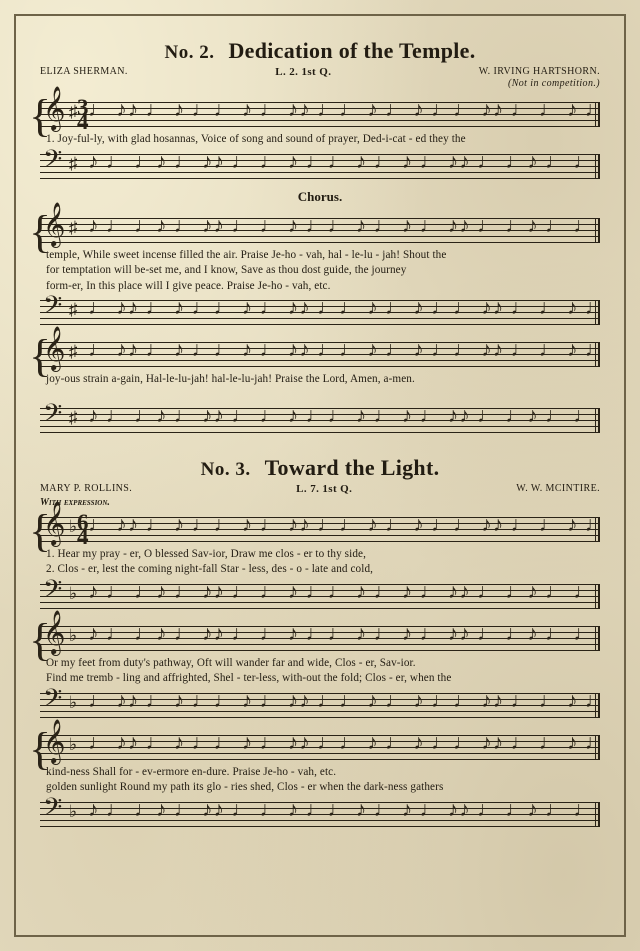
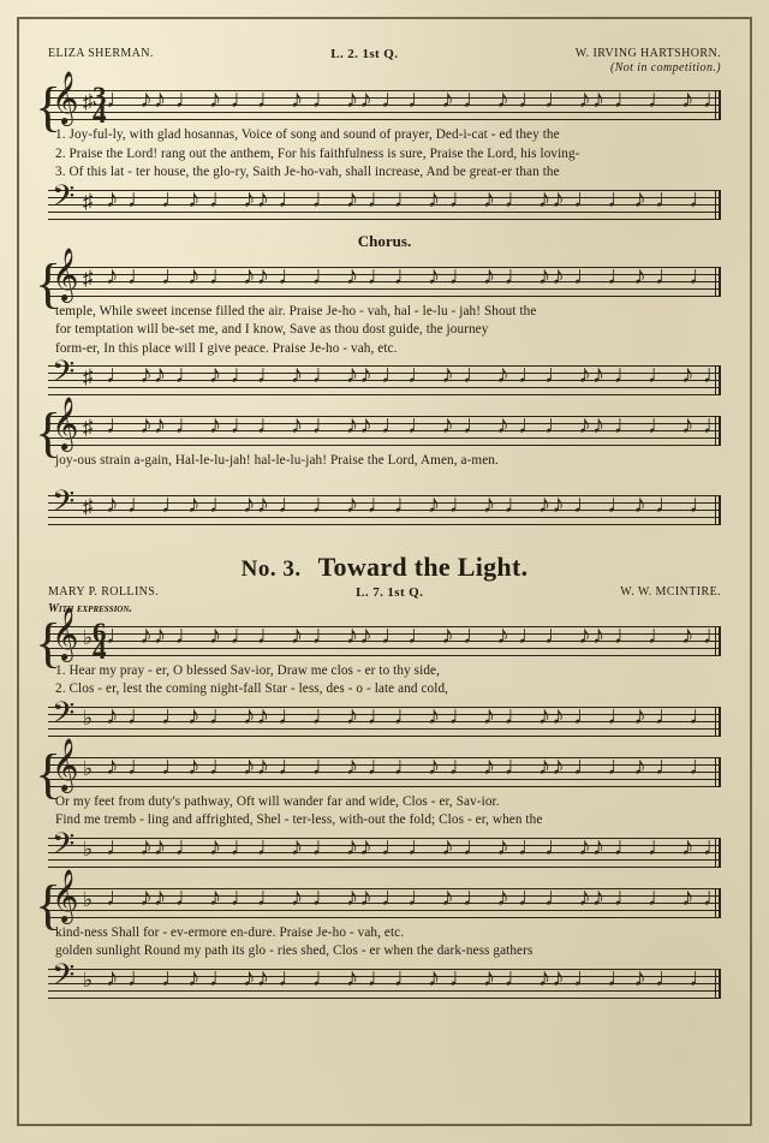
- No. 2.
- Dedication of the Temple.
  ELIZA SHERMAN.
  L. 2. 1st Q.
  W. IRVING HARTSHORN.
  (Not in competition.)
  𝄞
  ♯
  3
  4
  ♩ ♪♪ ♩ ♪ ♩♩ ♪ ♩ ♪♪ ♩♩ ♪ ♩ ♪ ♩♩ ♪♪ ♩ ♩ ♪
  1. Joy-ful-ly, with glad hosannas, Voice of song and sound of prayer, Ded-i-cat - ed they the
+ 2. Praise the Lord! rang out the anthem, For his faithfulness is sure, Praise the Lord, his loving-
+ 3. Of this lat - ter house, the glo-ry, Saith Je-ho-vah, shall increase, And be great-er than the
  𝄢
  ♯
  ♪ ♩ ♩♪ ♩ ♪♪ ♩ ♩ ♪ ♩♩ ♪ ♩ ♪ ♩ ♪♪ ♩ ♩♪ ♩ ♩
  Chorus.
  𝄞
  ♯
  ♪ ♩ ♩♪ ♩ ♪♪ ♩ ♩ ♪ ♩♩ ♪ ♩ ♪ ♩ ♪♪ ♩ ♩♪ ♩ ♩
  temple, While sweet incense filled the air. Praise Je-ho - vah, hal - le-lu - jah! Shout the
  for temptation will be-set me, and I know, Save as thou dost guide, the journey
  form-er, In this place will I give peace. Praise Je-ho - vah, etc.
  𝄢
  ♯
  ♩ ♪♪ ♩ ♪ ♩♩ ♪ ♩ ♪♪ ♩♩ ♪ ♩ ♪ ♩♩ ♪♪ ♩ ♩ ♪
  𝄞
  ♯
  ♩ ♪♪ ♩ ♪ ♩♩ ♪ ♩ ♪♪ ♩♩ ♪ ♩ ♪ ♩♩ ♪♪ ♩ ♩ ♪
  joy-ous strain a-gain, Hal-le-lu-jah! hal-le-lu-jah! Praise the Lord, Amen, a-men.
  𝄢
  ♯
  ♪ ♩ ♩♪ ♩ ♪♪ ♩ ♩ ♪ ♩♩ ♪ ♩ ♪ ♩ ♪♪ ♩ ♩♪ ♩ ♩
  No. 3.
  Toward the Light.
  MARY P. ROLLINS.
  L. 7. 1st Q.
  W. W. MCINTIRE.
  With expression.
  𝄞
  ♭
  6
  4
  ♩ ♪♪ ♩ ♪ ♩♩ ♪ ♩ ♪♪ ♩♩ ♪ ♩ ♪ ♩♩ ♪♪ ♩ ♩ ♪
  1. Hear my pray - er, O blessed Sav-ior, Draw me clos - er to thy side,
  2. Clos - er, lest the coming night-fall Star - less, des - o - late and cold,
  𝄢
  ♭
  ♪ ♩ ♩♪ ♩ ♪♪ ♩ ♩ ♪ ♩♩ ♪ ♩ ♪ ♩ ♪♪ ♩ ♩♪ ♩ ♩
  𝄞
  ♭
  ♪ ♩ ♩♪ ♩ ♪♪ ♩ ♩ ♪ ♩♩ ♪ ♩ ♪ ♩ ♪♪ ♩ ♩♪ ♩ ♩
  Or my feet from duty's pathway, Oft will wander far and wide, Clos - er, Sav-ior.
  Find me tremb - ling and affrighted, Shel - ter-less, with-out the fold; Clos - er, when the
  𝄢
  ♭
  ♩ ♪♪ ♩ ♪ ♩♩ ♪ ♩ ♪♪ ♩♩ ♪ ♩ ♪ ♩♩ ♪♪ ♩ ♩ ♪
  𝄞
  ♭
  ♩ ♪♪ ♩ ♪ ♩♩ ♪ ♩ ♪♪ ♩♩ ♪ ♩ ♪ ♩♩ ♪♪ ♩ ♩ ♪
  kind-ness Shall for - ev-ermore en-dure. Praise Je-ho - vah, etc.
  golden sunlight Round my path its glo - ries shed, Clos - er when the dark-ness gathers
  𝄢
  ♭
  ♪ ♩ ♩♪ ♩ ♪♪ ♩ ♩ ♪ ♩♩ ♪ ♩ ♪ ♩ ♪♪ ♩ ♩♪ ♩ ♩
